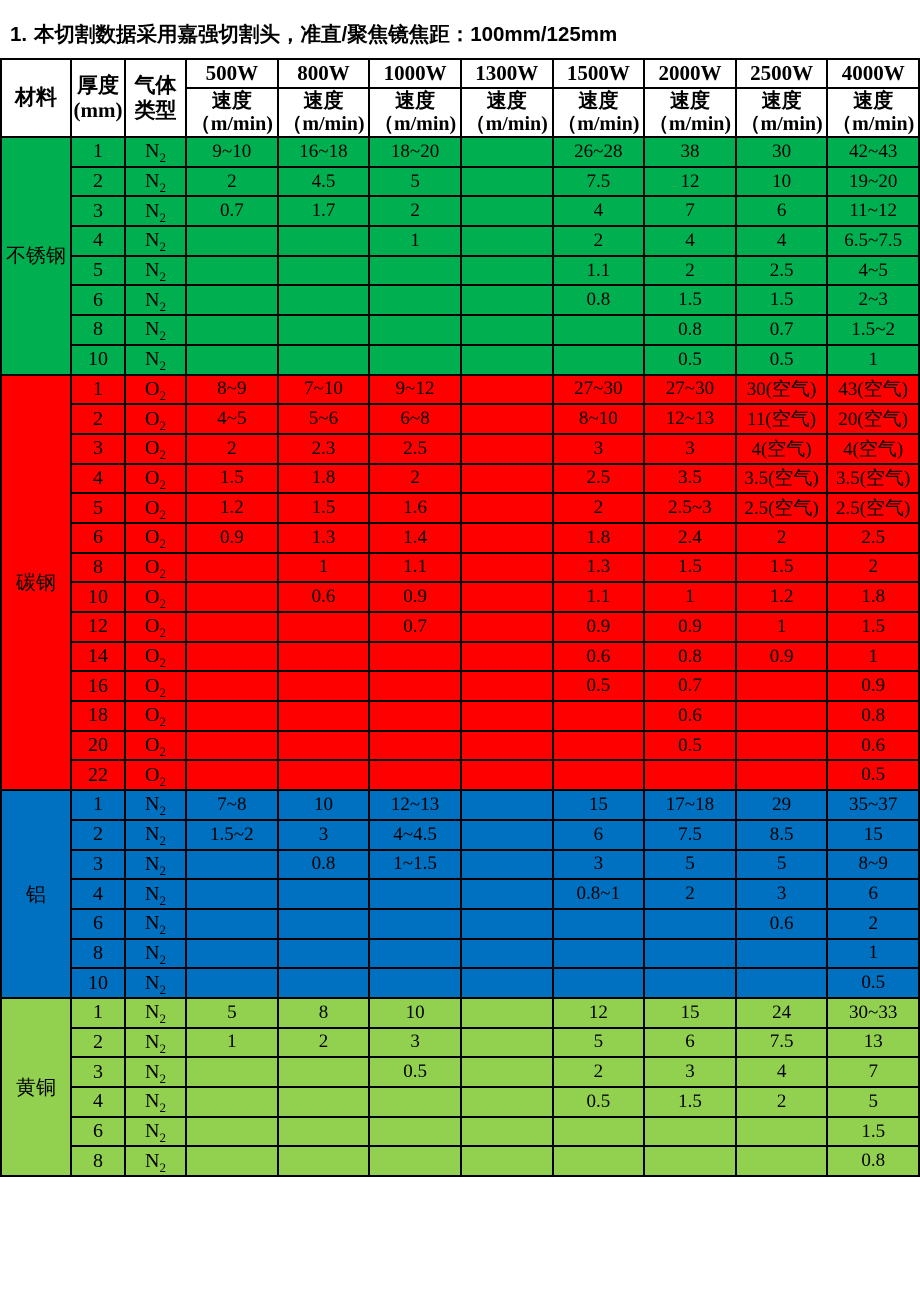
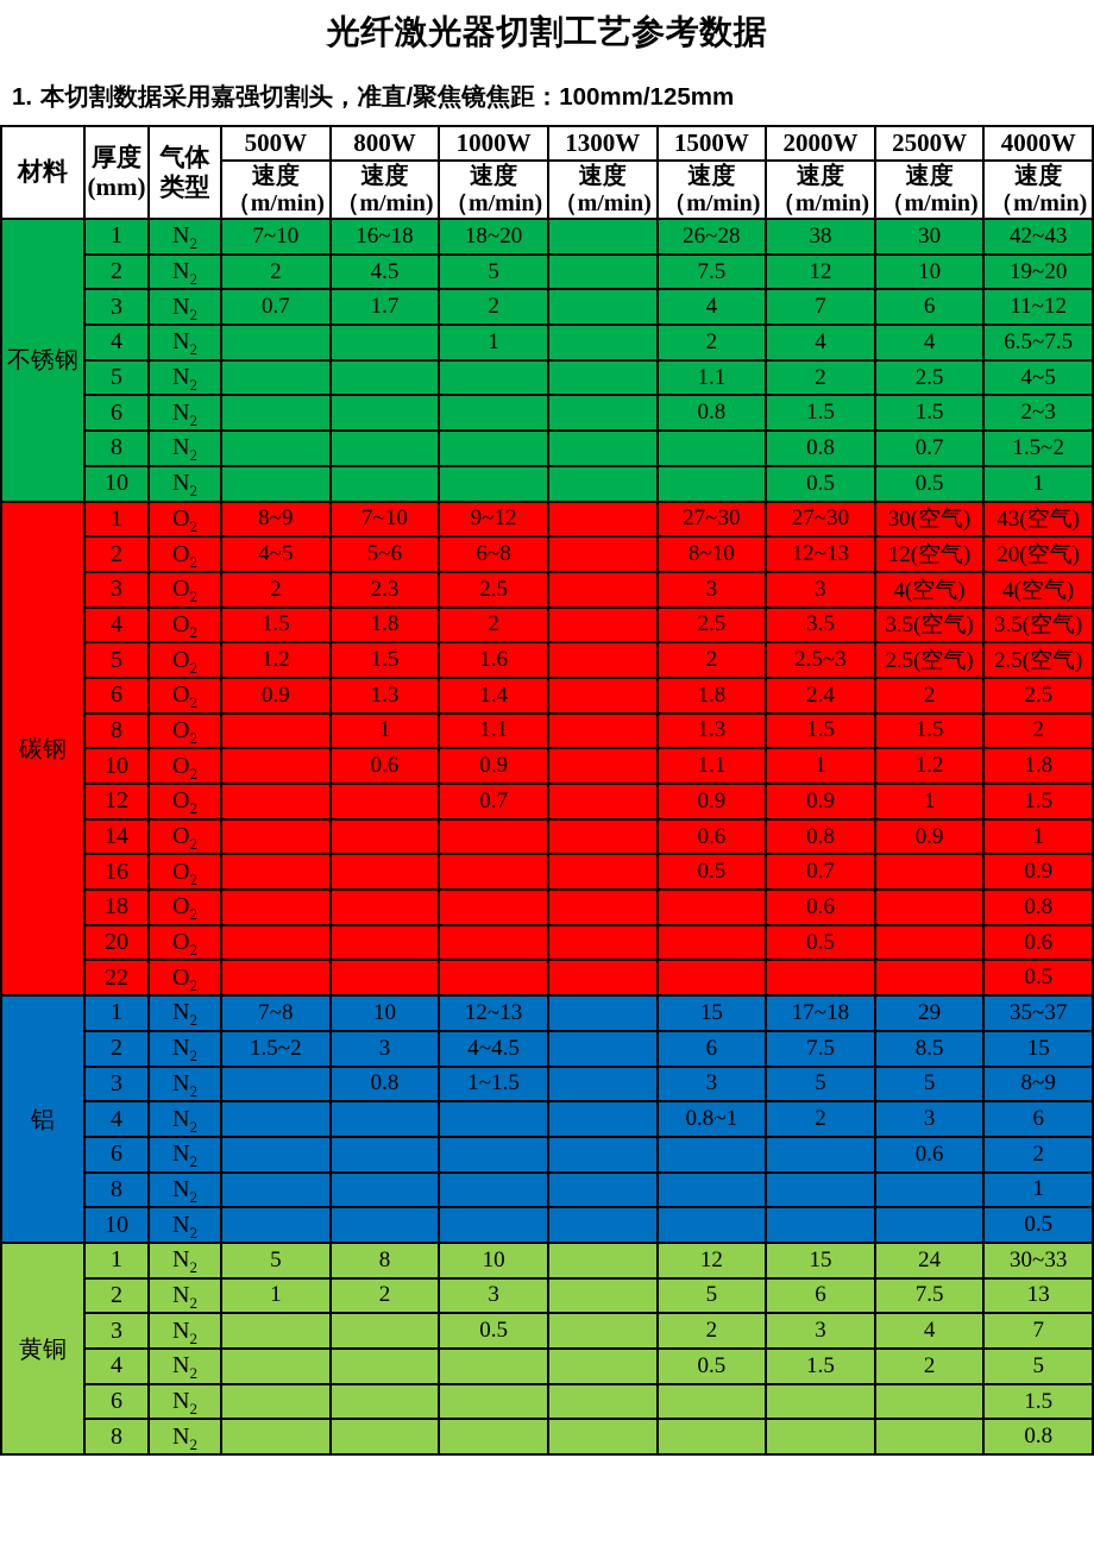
+ 光纤激光器切割工艺参考数据
  1.
  本切割数据采用嘉强切割头，准直/聚焦镜焦距：100mm/125mm
  材料	厚度 (mm)	气体 类型	500W	800W	1000W	1300W	1500W	2000W	2500W	4000W
  速度（m/min)	速度（m/min)	速度（m/min)	速度（m/min)	速度（m/min)	速度（m/min)	速度（m/min)	速度（m/min)
- 不锈钢	1	N2	9~10	16~18	18~20		26~28	38	30	42~43
+ 不锈钢	1	N2	7~10	16~18	18~20		26~28	38	30	42~43
  2	N2	2	4.5	5		7.5	12	10	19~20
  3	N2	0.7	1.7	2		4	7	6	11~12
  4	N2			1		2	4	4	6.5~7.5
  5	N2					1.1	2	2.5	4~5
  6	N2					0.8	1.5	1.5	2~3
  8	N2						0.8	0.7	1.5~2
  10	N2						0.5	0.5	1
  碳钢	1	O2	8~9	7~10	9~12		27~30	27~30	30(空气)	43(空气)
- 2	O2	4~5	5~6	6~8		8~10	12~13	11(空气)	20(空气)
+ 2	O2	4~5	5~6	6~8		8~10	12~13	12(空气)	20(空气)
  3	O2	2	2.3	2.5		3	3	4(空气)	4(空气)
  4	O2	1.5	1.8	2		2.5	3.5	3.5(空气)	3.5(空气)
  5	O2	1.2	1.5	1.6		2	2.5~3	2.5(空气)	2.5(空气)
  6	O2	0.9	1.3	1.4		1.8	2.4	2	2.5
  8	O2		1	1.1		1.3	1.5	1.5	2
  10	O2		0.6	0.9		1.1	1	1.2	1.8
  12	O2			0.7		0.9	0.9	1	1.5
  14	O2					0.6	0.8	0.9	1
  16	O2					0.5	0.7		0.9
  18	O2						0.6		0.8
  20	O2						0.5		0.6
  22	O2								0.5
  铝	1	N2	7~8	10	12~13		15	17~18	29	35~37
  2	N2	1.5~2	3	4~4.5		6	7.5	8.5	15
  3	N2		0.8	1~1.5		3	5	5	8~9
  4	N2					0.8~1	2	3	6
  6	N2							0.6	2
  8	N2								1
  10	N2								0.5
  黄铜	1	N2	5	8	10		12	15	24	30~33
  2	N2	1	2	3		5	6	7.5	13
  3	N2			0.5		2	3	4	7
  4	N2					0.5	1.5	2	5
  6	N2								1.5
  8	N2								0.8
